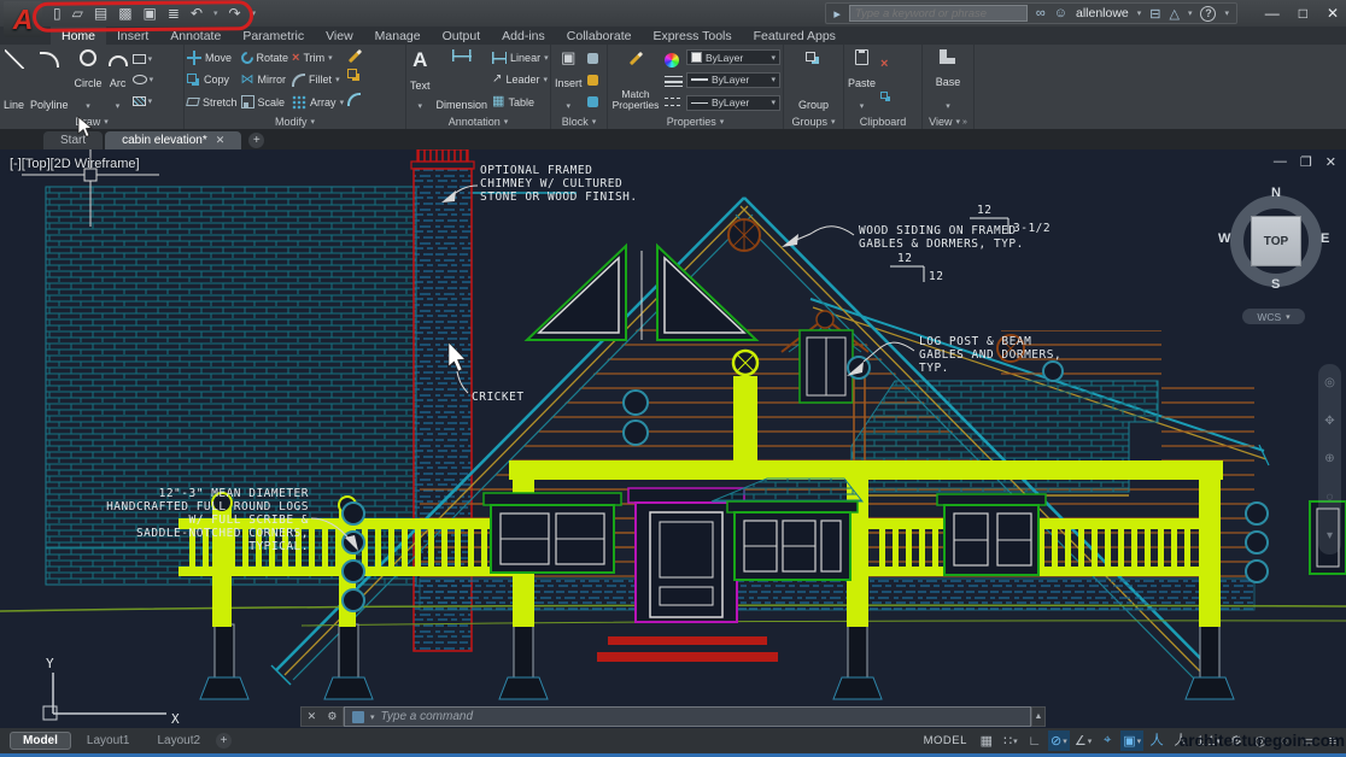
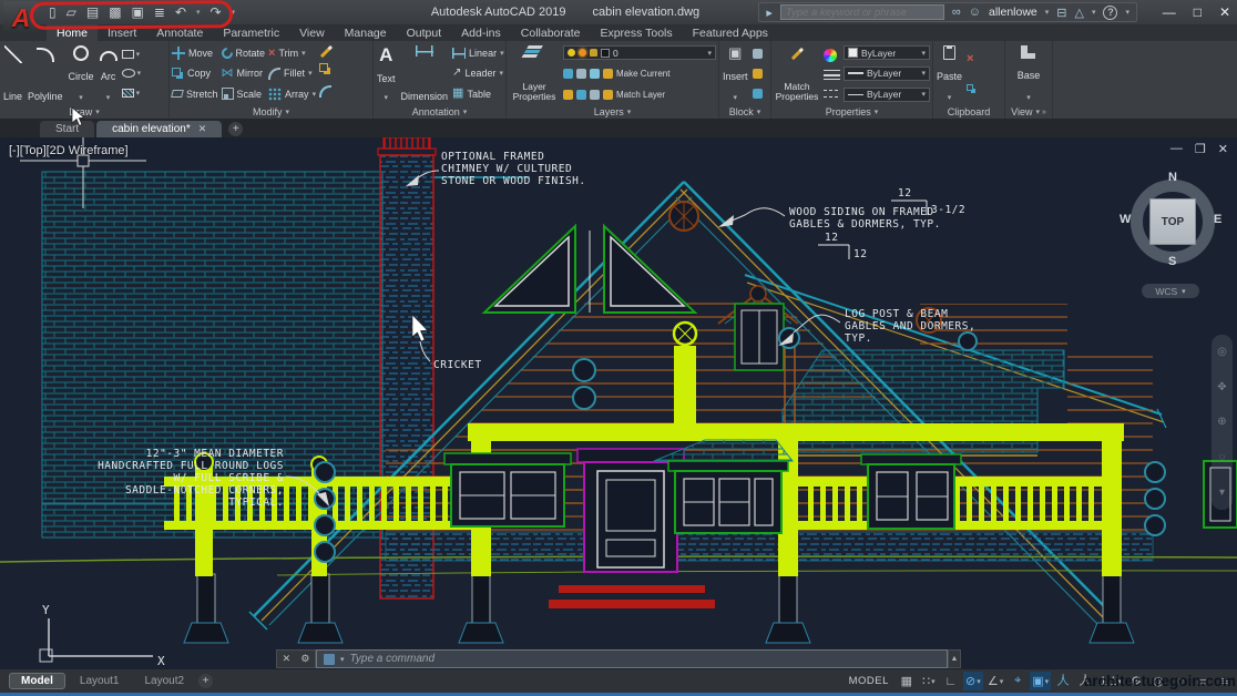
  A
  ▯
  ▱
  ▤
  ▩
  ▣
  ≣
  ↶
  ↷
+ Autodesk AutoCAD 2019
+ cabin elevation.dwg
  ▸
  Type a keyword or phrase
  ∞
  ☺
  allenlowe
  ⊟
  △
  ?
  —
  □
  ✕
  Home
  Insert
  Annotate
  Parametric
  View
  Manage
  Output
  Add-ins
  Collaborate
  Express Tools
  Featured Apps
  Line
  Polyline
  Circle
  Arc
  raw
  Move
  Copy
  Stretch
  Rotate
  ⋈
  Mirror
  Scale
  ×
  Trim
  Fillet
  Array
  Modify
  A
  Text
  Dimension
  Linear
  ↗
  Leader
  ▦
  Table
  Annotation
+ Layer Properties
+ 0
+ Make Current
+ Match Layer
+ Layers
  ▣
  Insert
  Block
  Match Properties
  ByLayer
  ByLayer
  ByLayer
  Properties
- Group
- Groups
  Paste
  ×
  Clipboard
  Base
  View
  Start
  cabin elevation*
  ✕
  +
  OPTIONAL FRAMED
  CHIMNEY W/ CULTURED
  STONE OR WOOD FINISH.
  WOOD SIDING ON FRAMED
  GABLES & DORMERS, TYP.
  LOG POST & BEAM
  GABLES AND DORMERS,
  TYP.
  12"-3" MEAN DIAMETER
  HANDCRAFTED FULL ROUND LOGS
  W/ FULL SCRIBE &
  SADDLE-NOTCHED CORNERS,
  TYPICAL.
  CRICKET
  12
  3-1/2
  12
  12
  Y
  X
  [-][Top][2D Wireframe]
  —
  ❐
  ✕
  N
  S
  W
  E
  TOP
  WCS
  ◎
  ✥
  ⊕
  ◌
  ▾
  ✕
  ⚙
  Type a command
  Model
  Layout1
  Layout2
  +
  MODEL
  ▦
  ∷
  ∟
  ⊘
  ∠
  ⌖
  ▣
  人
  人
  1:1
  ⚙
  ◎
  ◌
  ▭
  ≡
  architecturegoin.com
